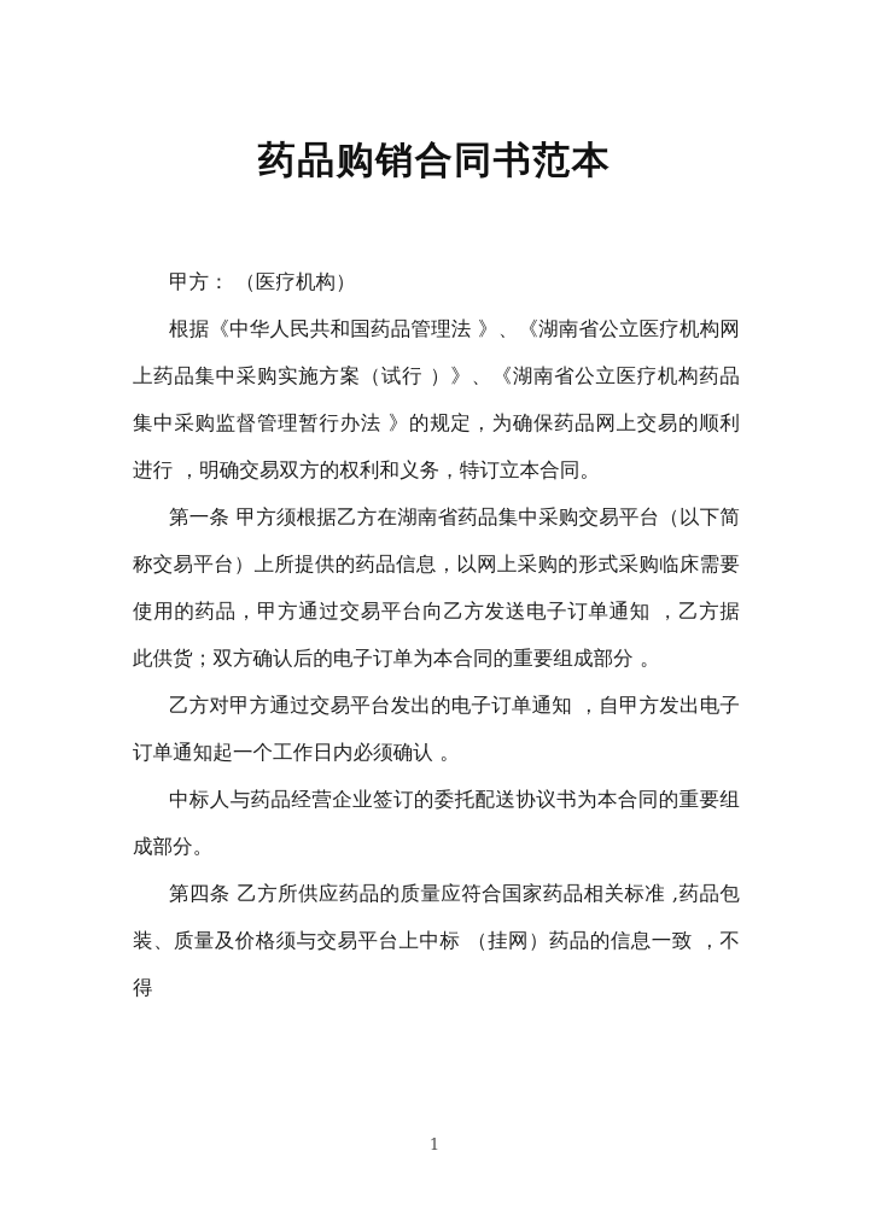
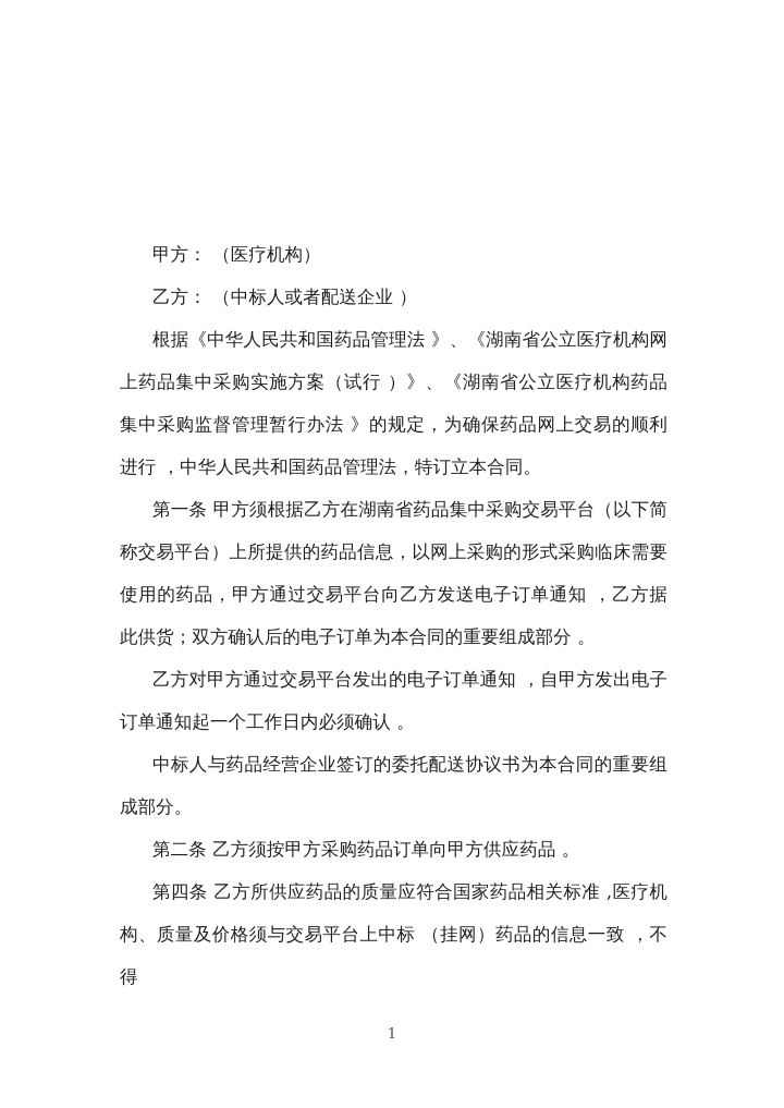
- 药品购销合同书范本
  甲方： （医疗机构）
+ 乙方： （中标人或者配送企业 ）
- 根据《中华人民共和国药品管理法 》、《湖南省公立医疗机构网上药品集中采购实施方案（试行 ）》、《湖南省公立医疗机构药品集中采购监督管理暂行办法 》的规定，为确保药品网上交易的顺利进行 ，明确交易双方的权利和义务，特订立本合同。
+ 根据《中华人民共和国药品管理法 》、《湖南省公立医疗机构网上药品集中采购实施方案（试行 ）》、《湖南省公立医疗机构药品集中采购监督管理暂行办法 》的规定，为确保药品网上交易的顺利进行 ，中华人民共和国药品管理法，特订立本合同。
  第一条 甲方须根据乙方在湖南省药品集中采购交易平台（以下简称交易平台）上所提供的药品信息，以网上采购的形式采购临床需要使用的药品，甲方通过交易平台向乙方发送电子订单通知 ，乙方据此供货；双方确认后的电子订单为本合同的重要组成部分 。
  乙方对甲方通过交易平台发出的电子订单通知 ，自甲方发出电子订单通知起一个工作日内必须确认 。
  中标人与药品经营企业签订的委托配送协议书为本合同的重要组成部分。
+ 第二条 乙方须按甲方采购药品订单向甲方供应药品 。
- 第四条 乙方所供应药品的质量应符合国家药品相关标准 ,药品包装、质量及价格须与交易平台上中标 （挂网）药品的信息一致 ，不得
+ 第四条 乙方所供应药品的质量应符合国家药品相关标准 ,医疗机构、质量及价格须与交易平台上中标 （挂网）药品的信息一致 ，不得
  1
